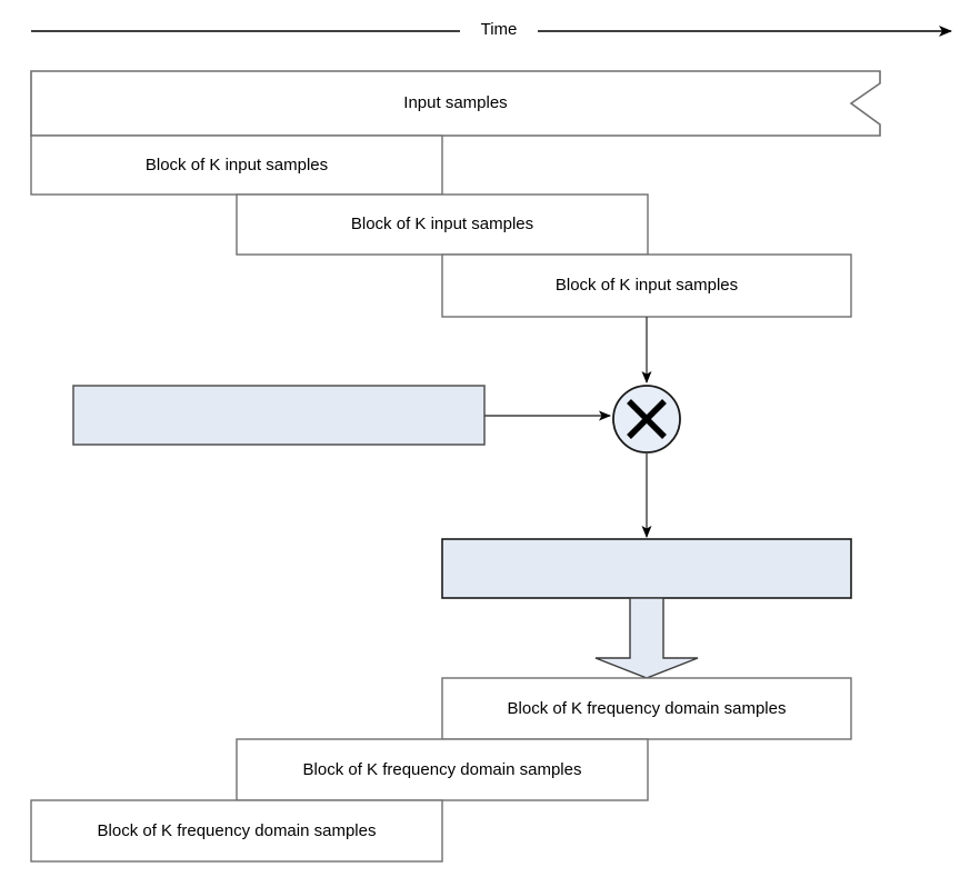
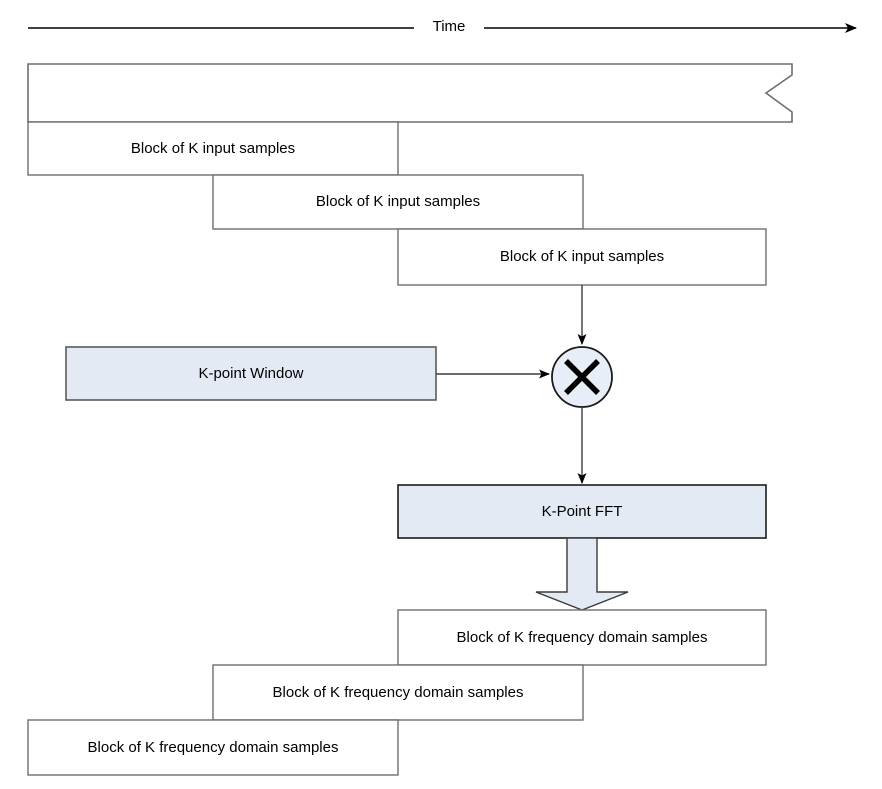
  Time
- Input samples
  Block of K input samples
  Block of K input samples
  Block of K input samples
+ K-point Window
+ K-Point FFT
  Block of K frequency domain samples
  Block of K frequency domain samples
  Block of K frequency domain samples
